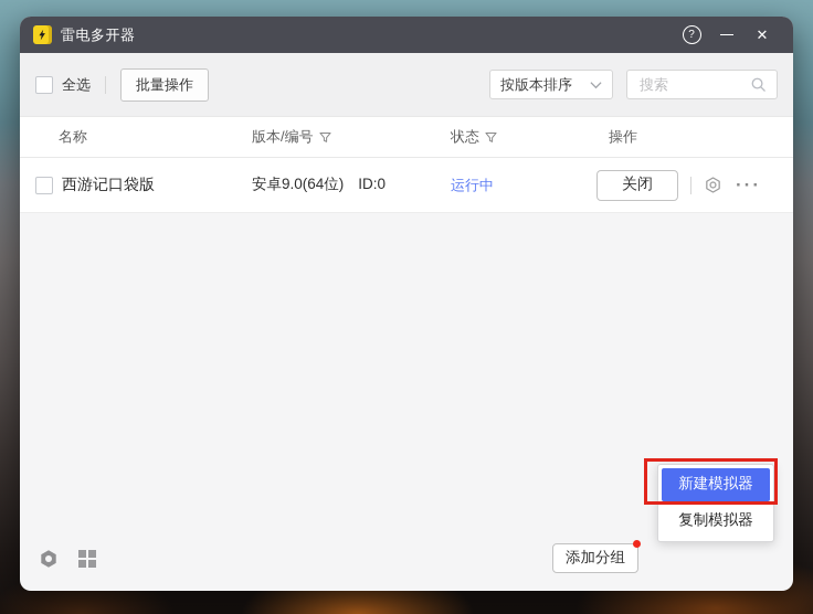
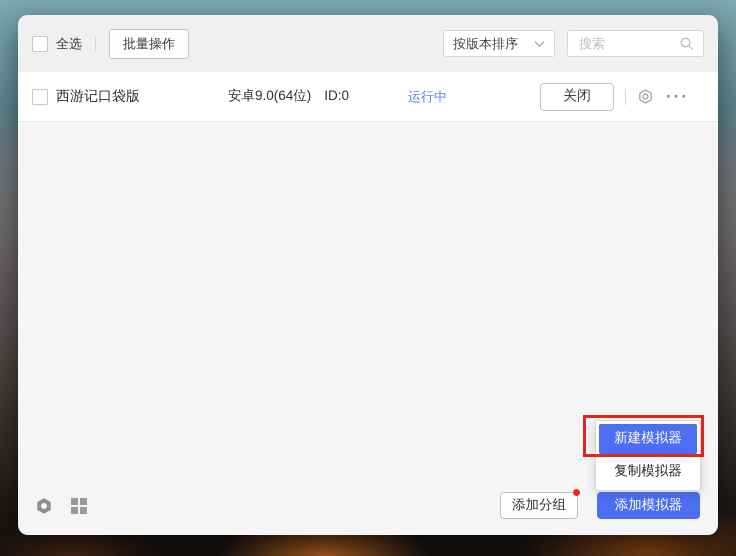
- 雷电多开器
- ?
- ✕
  全选
  批量操作
  按版本排序
  搜索
- 名称
- 版本/编号
- 状态
- 操作
  西游记口袋版
  安卓9.0(64位) ID:0
  运行中
  关闭
  ···
  添加分组
+ 添加模拟器
  新建模拟器
  复制模拟器
